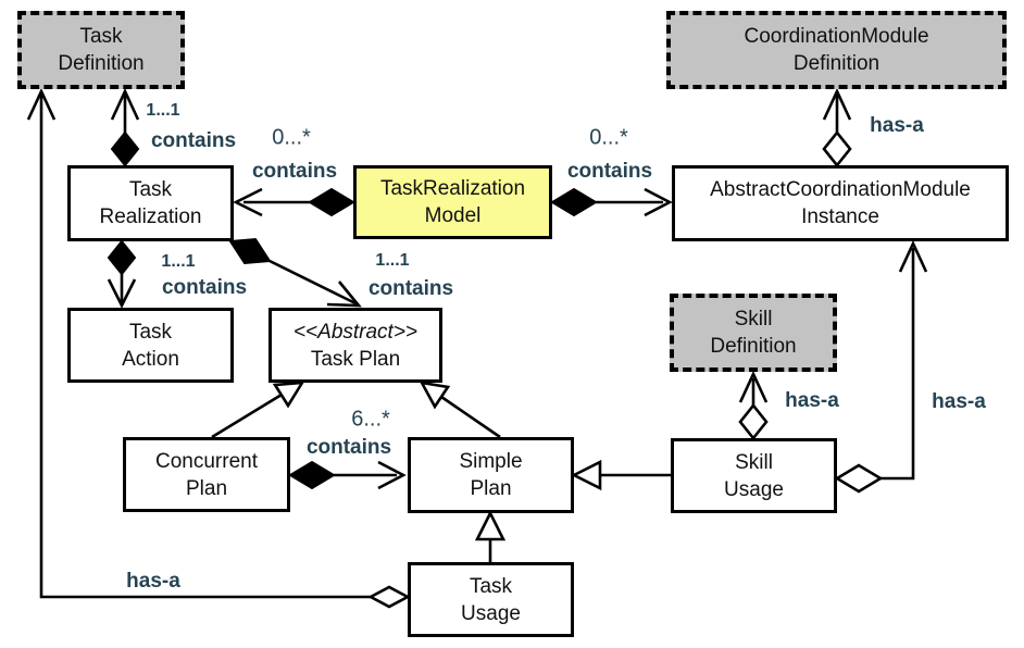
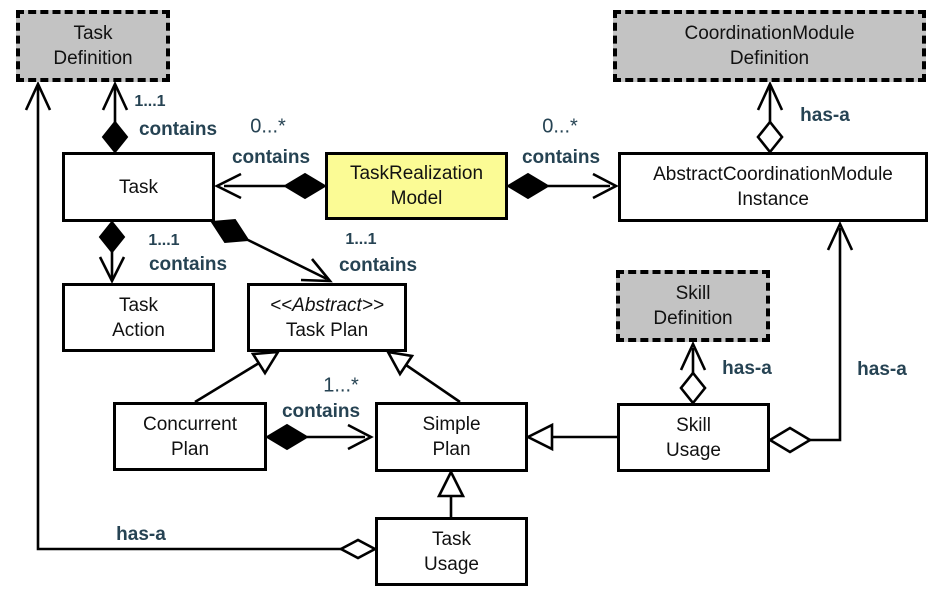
  Task
  Definition
  CoordinationModule
  Definition
  Task
- Realization
  TaskRealization
  Model
  AbstractCoordinationModule
  Instance
  Task
  Action
  <<Abstract>>
  Task Plan
  Skill
  Definition
  Concurrent
  Plan
  Simple
  Plan
  Skill
  Usage
  Task
  Usage
  1...1
  contains
  0...*
  contains
  0...*
  contains
  has-a
  1...1
  contains
  1...1
  contains
- 6...*
+ 1...*
  contains
  has-a
  has-a
  has-a
